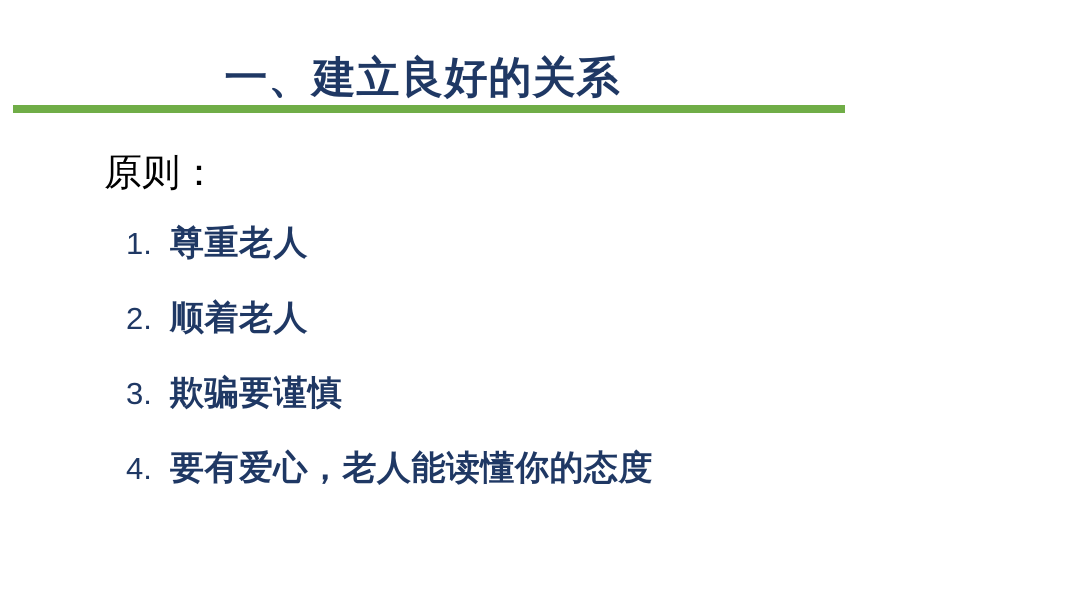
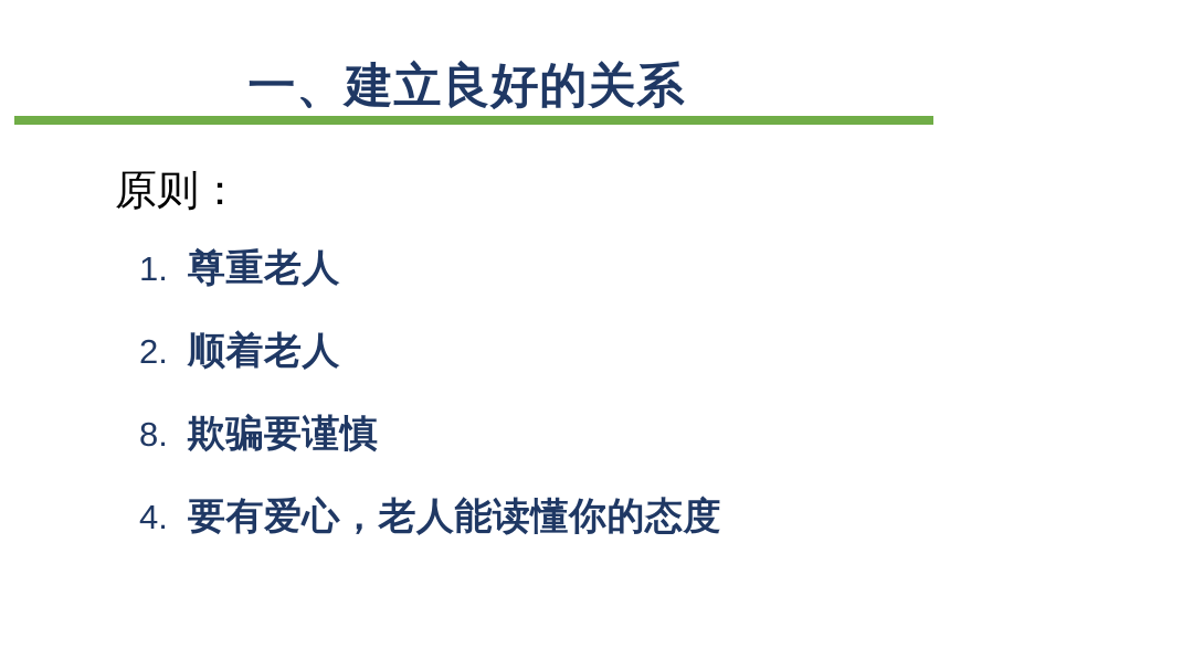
  一、建立良好的关系
  原则：
  1.
  尊重老人
  2.
  顺着老人
- 3.
+ 8.
  欺骗要谨慎
  4.
  要有爱心，老人能读懂你的态度
